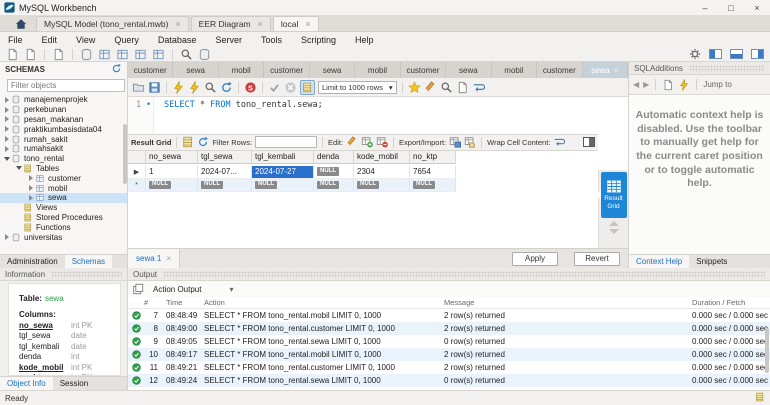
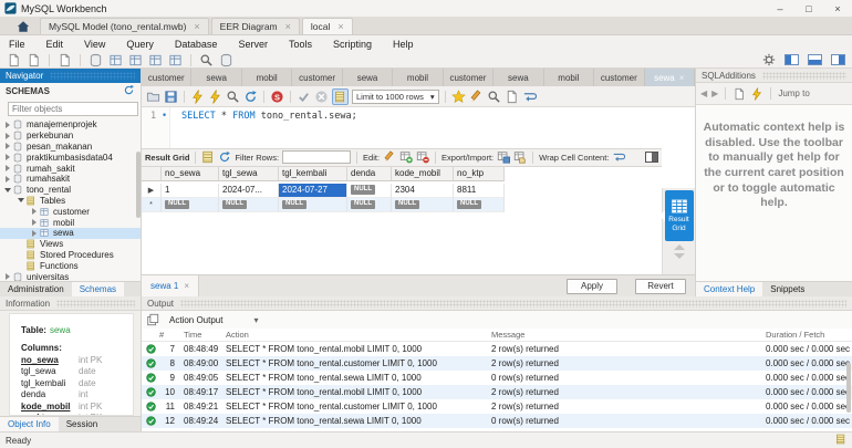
  MySQL Workbench
  –
  □
  ×
  MySQL Model (tono_rental.mwb)
  ×
  EER Diagram
  ×
  local
  ×
  File
  Edit
  View
  Query
  Database
  Server
  Tools
  Scripting
  Help
+ Navigator
  SCHEMAS
  Filter objects
  manajemenprojek
  perkebunan
  pesan_makanan
  praktikumbasisdata04
  rumah_sakit
  rumahsakit
  tono_rental
  Tables
  customer
  mobil
  sewa
  Views
  Stored Procedures
  Functions
  universitas
  Administration
  Schemas
  customer
  sewa
  mobil
  customer
  sewa
  mobil
  customer
  sewa
  mobil
  customer
  sewa
  ×
  Limit to 1000 rows
  ▾
  1
  •
  SELECT * FROM tono_rental.sewa;
  Result Grid
  Filter Rows:
  Edit:
  Export/Import:
  Wrap Cell Content:
  no_sewa
  tgl_sewa
  tgl_kembali
  denda
  kode_mobil
  no_ktp
  1
  2024-07...
  2024-07-27
  2304
- 7654
+ 8811
  sewa 1
  ×
  Apply
  Revert
  SQLAdditions
  ◀
  ▶
  Jump to
  Automatic context help is disabled. Use the toolbar to manually get help for the current caret position or to toggle automatic help.
  Context Help
  Snippets
  Information
  Table: sewa
  Columns:
  no_sewa
  int PK
  tgl_sewa
  date
  tgl_kembali
  date
  denda
  int
  kode_mobil
  int PK
  Object Info
  Session
  Output
  Action Output
  ▾
  #
  Time
  Action
  Message
  Duration / Fetch
  7
  08:48:49
  SELECT * FROM tono_rental.mobil LIMIT 0, 1000
  2 row(s) returned
  0.000 sec / 0.000 sec
  8
  08:49:00
  SELECT * FROM tono_rental.customer LIMIT 0, 1000
  2 row(s) returned
  0.000 sec / 0.000 se
  9
  08:49:05
  SELECT * FROM tono_rental.sewa LIMIT 0, 1000
  0 row(s) returned
  0.000 sec / 0.000 se
  10
  08:49:17
  SELECT * FROM tono_rental.mobil LIMIT 0, 1000
  2 row(s) returned
  0.000 sec / 0.000 se
  11
  08:49:21
  SELECT * FROM tono_rental.customer LIMIT 0, 1000
  2 row(s) returned
  0.000 sec / 0.000 se
  12
  08:49:24
  SELECT * FROM tono_rental.sewa LIMIT 0, 1000
  0 row(s) returned
  0.000 sec / 0.000 sec
  Ready
